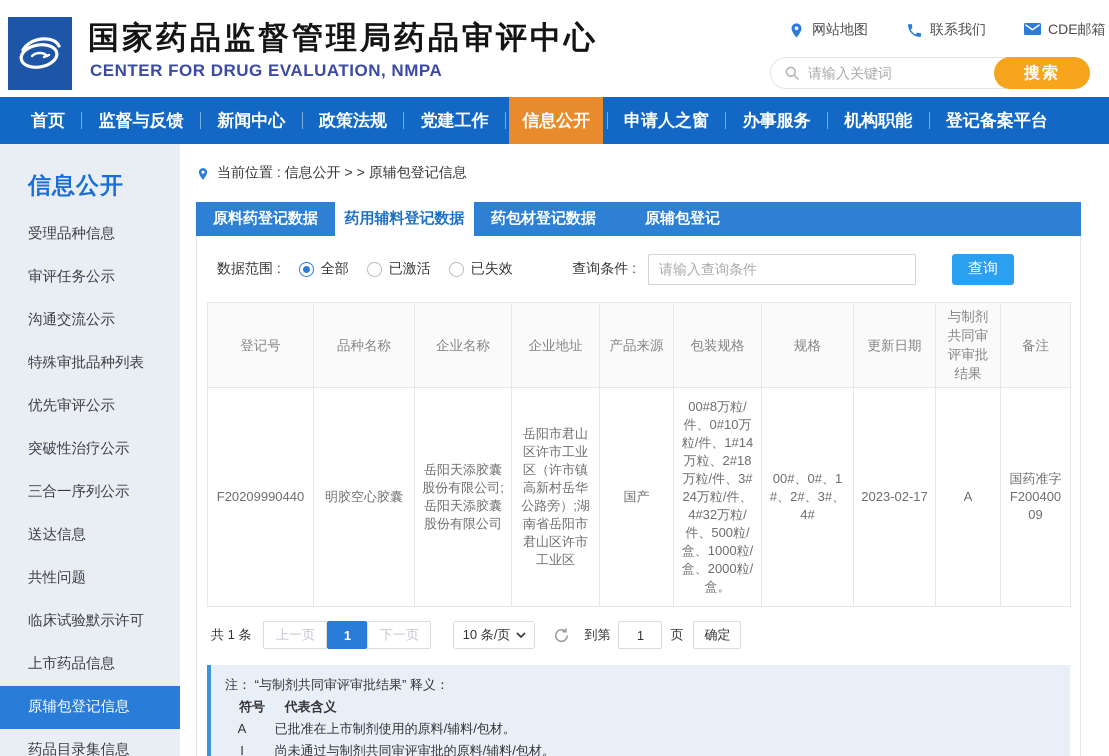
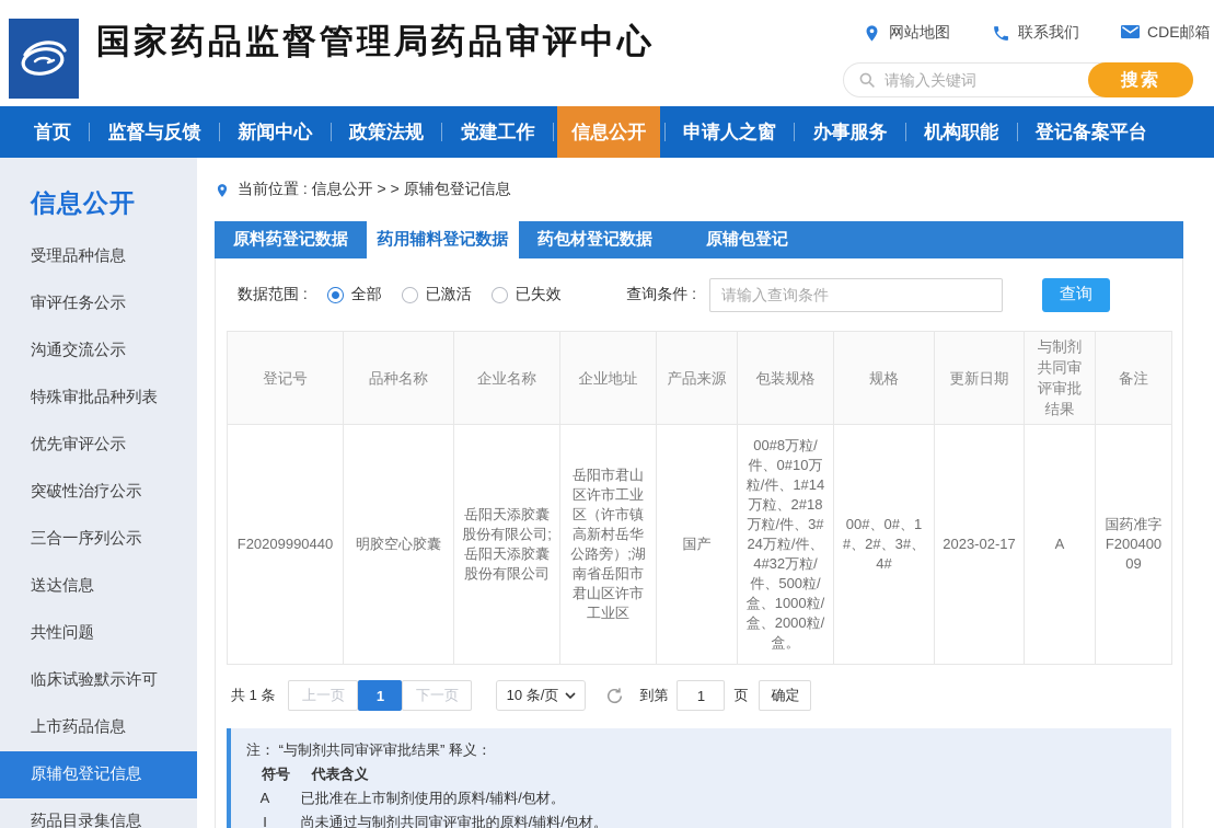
  国家药品监督管理局药品审评中心
- CENTER FOR DRUG EVALUATION, NMPA
  网站地图
  联系我们
  CDE邮箱
  请输入关键词
  搜索
  首页
  监督与反馈
  新闻中心
  政策法规
  党建工作
  信息公开
  申请人之窗
  办事服务
  机构职能
  登记备案平台
  信息公开
  受理品种信息
  审评任务公示
  沟通交流公示
  特殊审批品种列表
  优先审评公示
  突破性治疗公示
  三合一序列公示
  送达信息
  共性问题
  临床试验默示许可
  上市药品信息
  原辅包登记信息
  药品目录集信息
  当前位置 : 信息公开 > > 原辅包登记信息
  原料药登记数据
  药用辅料登记数据
  药包材登记数据
  原辅包登记
  数据范围 :
  全部
  已激活
  已失效
  查询条件 :
  请输入查询条件
  查询
  登记号	品种名称	企业名称	企业地址	产品来源	包装规格	规格	更新日期	与制剂共同审评审批结果	备注
  F20209990440	明胶空心胶囊	岳阳天添胶囊股份有限公司;岳阳天添胶囊股份有限公司	岳阳市君山区许市工业区（许市镇高新村岳华公路旁）;湖南省岳阳市君山区许市工业区	国产	00#8万粒/件、0#10万粒/件、1#14万粒、2#18万粒/件、3#24万粒/件、4#32万粒/件、500粒/盒、1000粒/盒、2000粒/盒。	00#、0#、1#、2#、3#、4#	2023-02-17	A	国药准字F20040009
  共 1 条
  上一页
  1
  下一页
  10 条/页
  到第
  1
  页
  确定
  注： “与制剂共同审评审批结果” 释义：
  符号 代表含义
  A 已批准在上市制剂使用的原料/辅料/包材。
  I 尚未通过与制剂共同审评审批的原料/辅料/包材。
